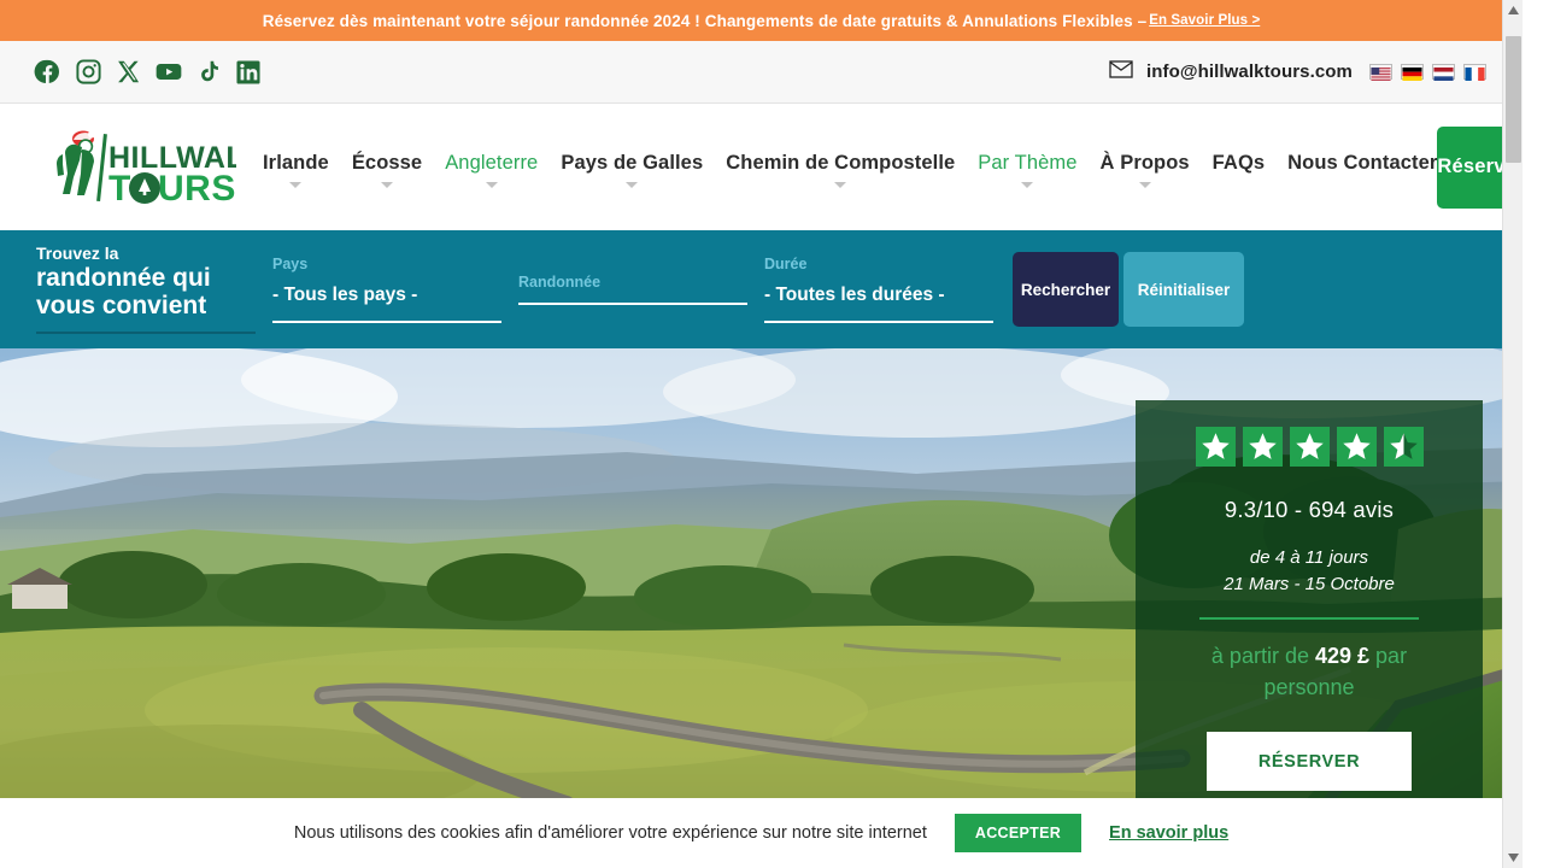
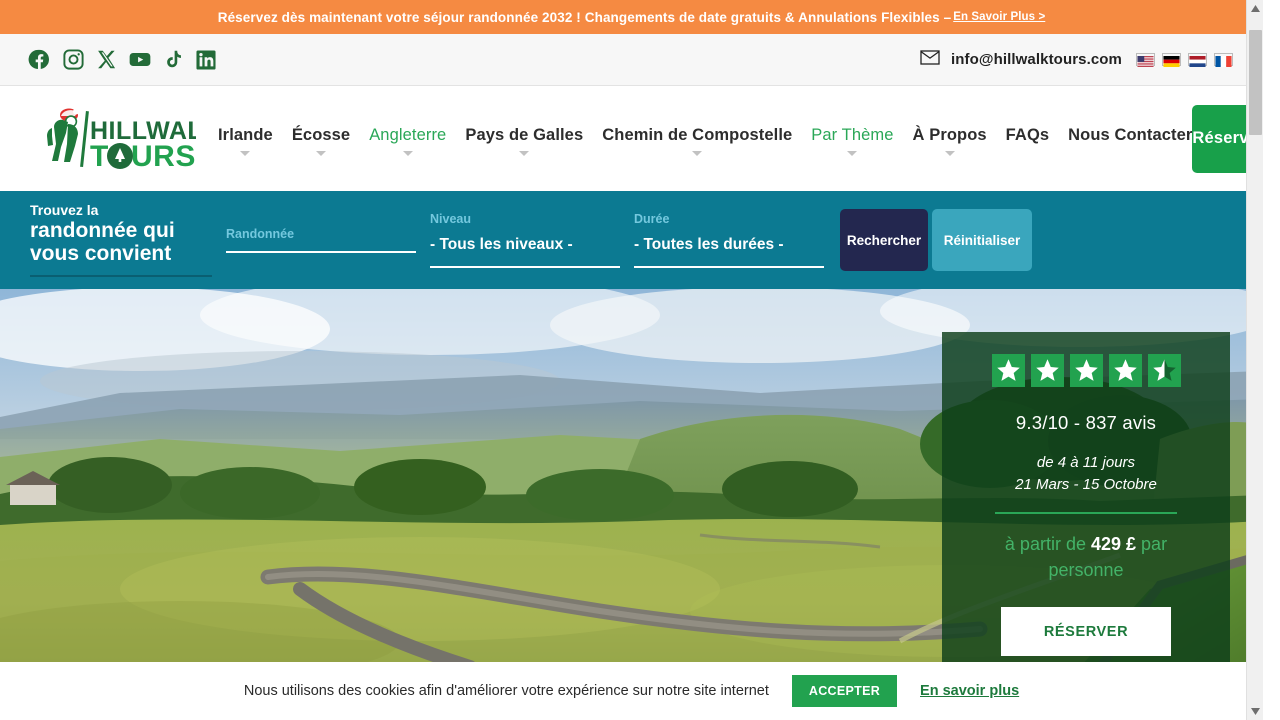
- Réservez dès maintenant votre séjour randonnée 2024 ! Changements de date gratuits & Annulations Flexibles –
+ Réservez dès maintenant votre séjour randonnée 2032 ! Changements de date gratuits & Annulations Flexibles –
  En Savoir Plus >
  info@hillwalktours.com
  HILLWAL
  T
  URS
  Irlande
  Écosse
  Angleterre
  Pays de Galles
  Chemin de Compostelle
  Par Thème
  À Propos
  FAQs
  Nous Contacter
  Réserv
  Trouvez la
  randonnée qui
  vous convient
- Pays
- - Tous les pays -
  Randonnée
+ Niveau
+ - Tous les niveaux -
  Durée
  - Toutes les durées -
  Rechercher
  Réinitialiser
- 9.3/10 - 694 avis
+ 9.3/10 - 837 avis
  de 4 à 11 jours
  21 Mars - 15 Octobre
  à partir de 429 £ par personne
  RÉSERVER
  Nous utilisons des cookies afin d'améliorer votre expérience sur notre site internet
  ACCEPTER
  En savoir plus
